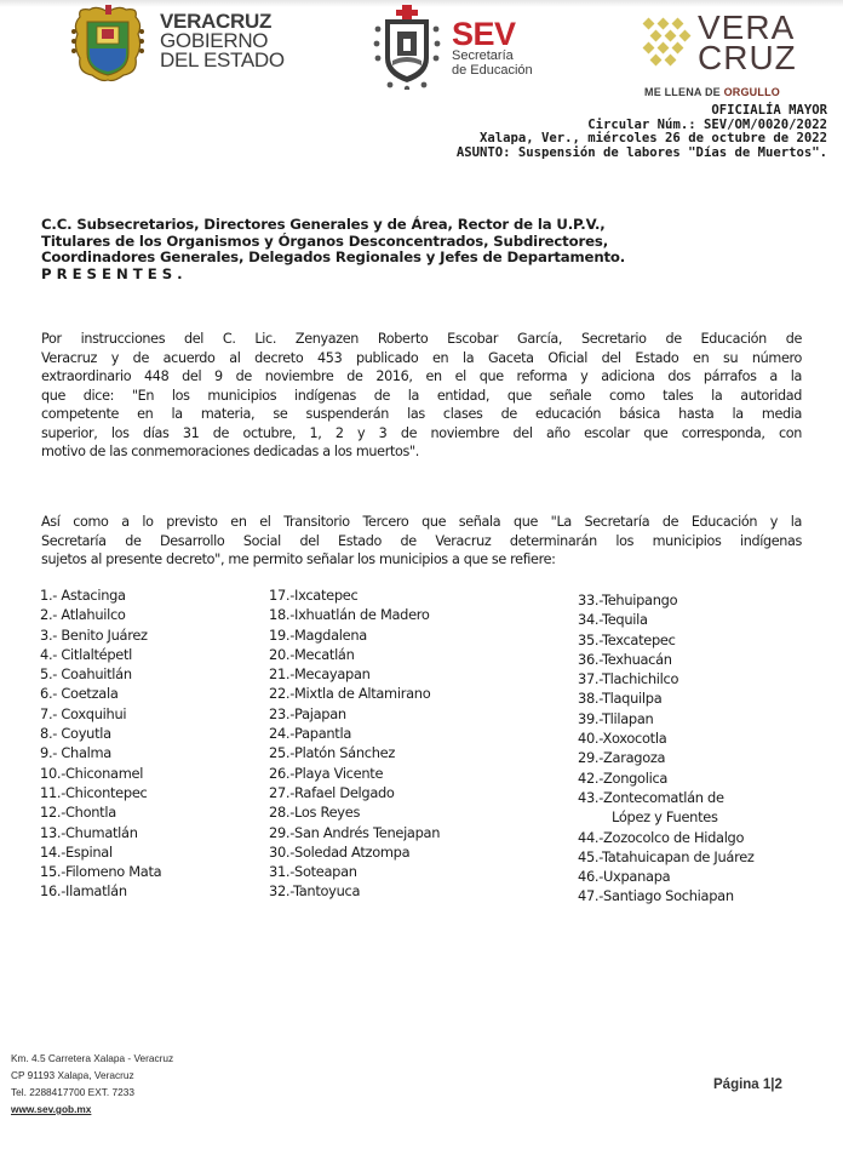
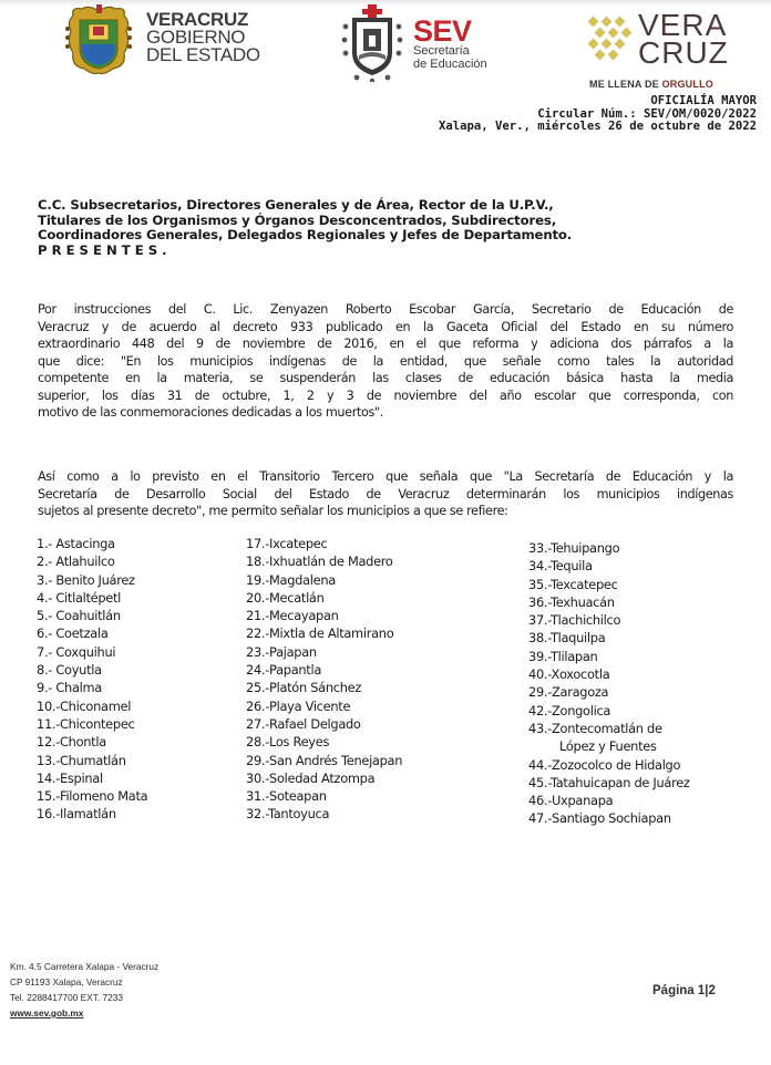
  VERACRUZ
  GOBIERNO
  DEL ESTADO
  SEV
  Secretaría
  de Educación
  VERA
  CRUZ
  ME LLENA DE ORGULLO
  OFICIALÍA MAYOR
  Circular Núm.: SEV/OM/0020/2022
  Xalapa, Ver., miércoles 26 de octubre de 2022
- ASUNTO: Suspensión de labores "Días de Muertos".
  C.C. Subsecretarios, Directores Generales y de Área, Rector de la U.P.V.,
  Titulares de los Organismos y Órganos Desconcentrados, Subdirectores,
  Coordinadores Generales, Delegados Regionales y Jefes de Departamento.
  PRESENTES.
  Por instrucciones del C. Lic. Zenyazen Roberto Escobar García, Secretario de Educación de
- Veracruz y de acuerdo al decreto 453 publicado en la Gaceta Oficial del Estado en su número
+ Veracruz y de acuerdo al decreto 933 publicado en la Gaceta Oficial del Estado en su número
  extraordinario 448 del 9 de noviembre de 2016, en el que reforma y adiciona dos párrafos a la
  que dice: "En los municipios indígenas de la entidad, que señale como tales la autoridad
  competente en la materia, se suspenderán las clases de educación básica hasta la media
  superior, los días 31 de octubre, 1, 2 y 3 de noviembre del año escolar que corresponda, con
  motivo de las conmemoraciones dedicadas a los muertos".
  Así como a lo previsto en el Transitorio Tercero que señala que "La Secretaría de Educación y la
  Secretaría de Desarrollo Social del Estado de Veracruz determinarán los municipios indígenas
  sujetos al presente decreto", me permito señalar los municipios a que se refiere:
  1.- Astacinga
  2.- Atlahuilco
  3.- Benito Juárez
  4.- Citlaltépetl
  5.- Coahuitlán
  6.- Coetzala
  7.- Coxquihui
  8.- Coyutla
  9.- Chalma
  10.-Chiconamel
  11.-Chicontepec
  12.-Chontla
  13.-Chumatlán
  14.-Espinal
  15.-Filomeno Mata
  16.-Ilamatlán
  17.-Ixcatepec
  18.-Ixhuatlán de Madero
  19.-Magdalena
  20.-Mecatlán
  21.-Mecayapan
  22.-Mixtla de Altamirano
  23.-Pajapan
  24.-Papantla
  25.-Platón Sánchez
  26.-Playa Vicente
  27.-Rafael Delgado
  28.-Los Reyes
  29.-San Andrés Tenejapan
  30.-Soledad Atzompa
  31.-Soteapan
  32.-Tantoyuca
  33.-Tehuipango
  34.-Tequila
  35.-Texcatepec
  36.-Texhuacán
  37.-Tlachichilco
  38.-Tlaquilpa
  39.-Tlilapan
  40.-Xoxocotla
  29.-Zaragoza
  42.-Zongolica
  43.-Zontecomatlán de
  López y Fuentes
  44.-Zozocolco de Hidalgo
  45.-Tatahuicapan de Juárez
  46.-Uxpanapa
  47.-Santiago Sochiapan
  Km. 4.5 Carretera Xalapa - Veracruz
  CP 91193 Xalapa, Veracruz
  Tel. 2288417700 EXT. 7233
  www.sev.gob.mx
  Página 1|2
